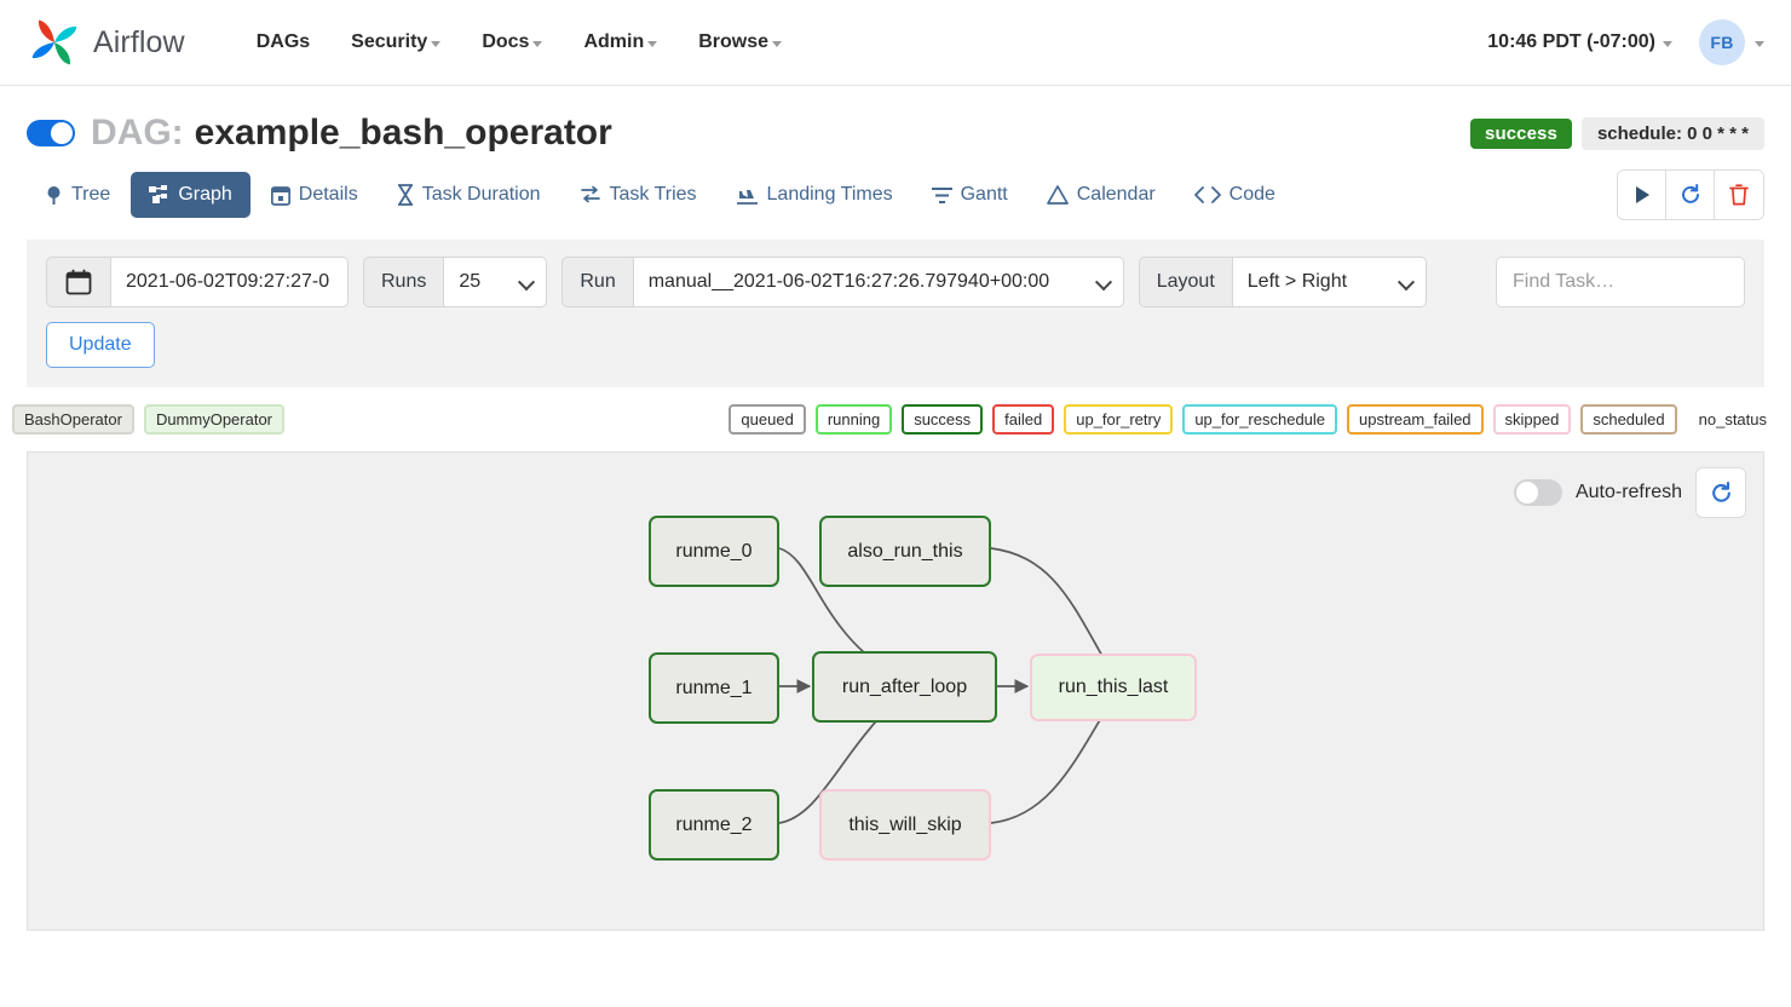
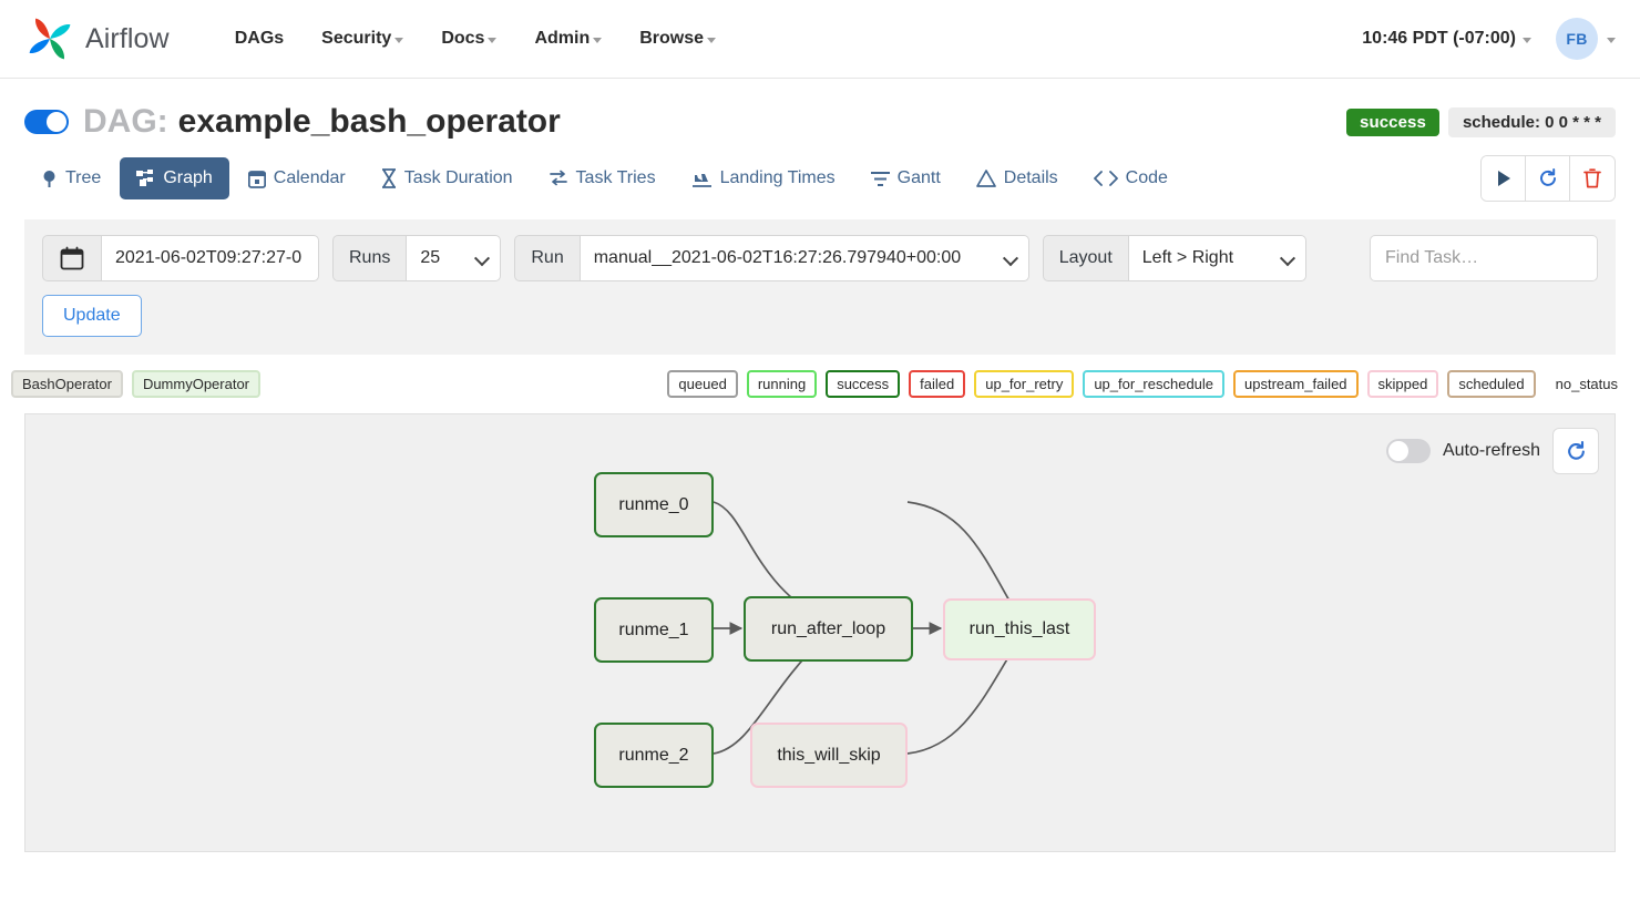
  Airflow
  DAGs
  Security
  Docs
  Admin
  Browse
  10:46 PDT (-07:00)
  FB
  DAG:
  example_bash_operator
  success
  schedule: 0 0 * * *
  Tree
  Graph
- Details
+ Calendar
  Task Duration
  Task Tries
  Landing Times
  Gantt
- Calendar
+ Details
  Code
  2021-06-02T09:27:27-0
  Runs
  25
  Run
  manual__2021-06-02T16:27:26.797940+00:00
  Layout
  Left > Right
  Find Task…
  Update
  BashOperator
  DummyOperator
  queued
  running
  success
  failed
  up_for_retry
  up_for_reschedule
  upstream_failed
  skipped
  scheduled
  no_status
  Auto-refresh
  runme_0
- also_run_this
  runme_1
  run_after_loop
  run_this_last
  runme_2
  this_will_skip
